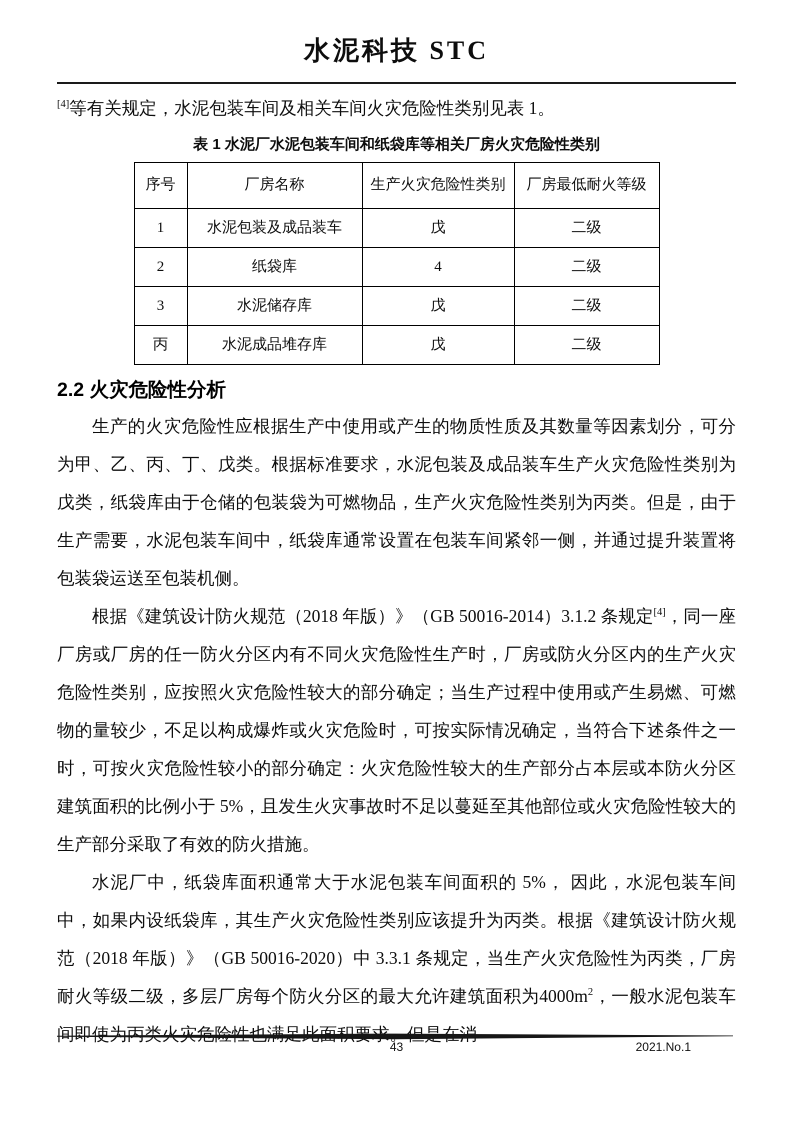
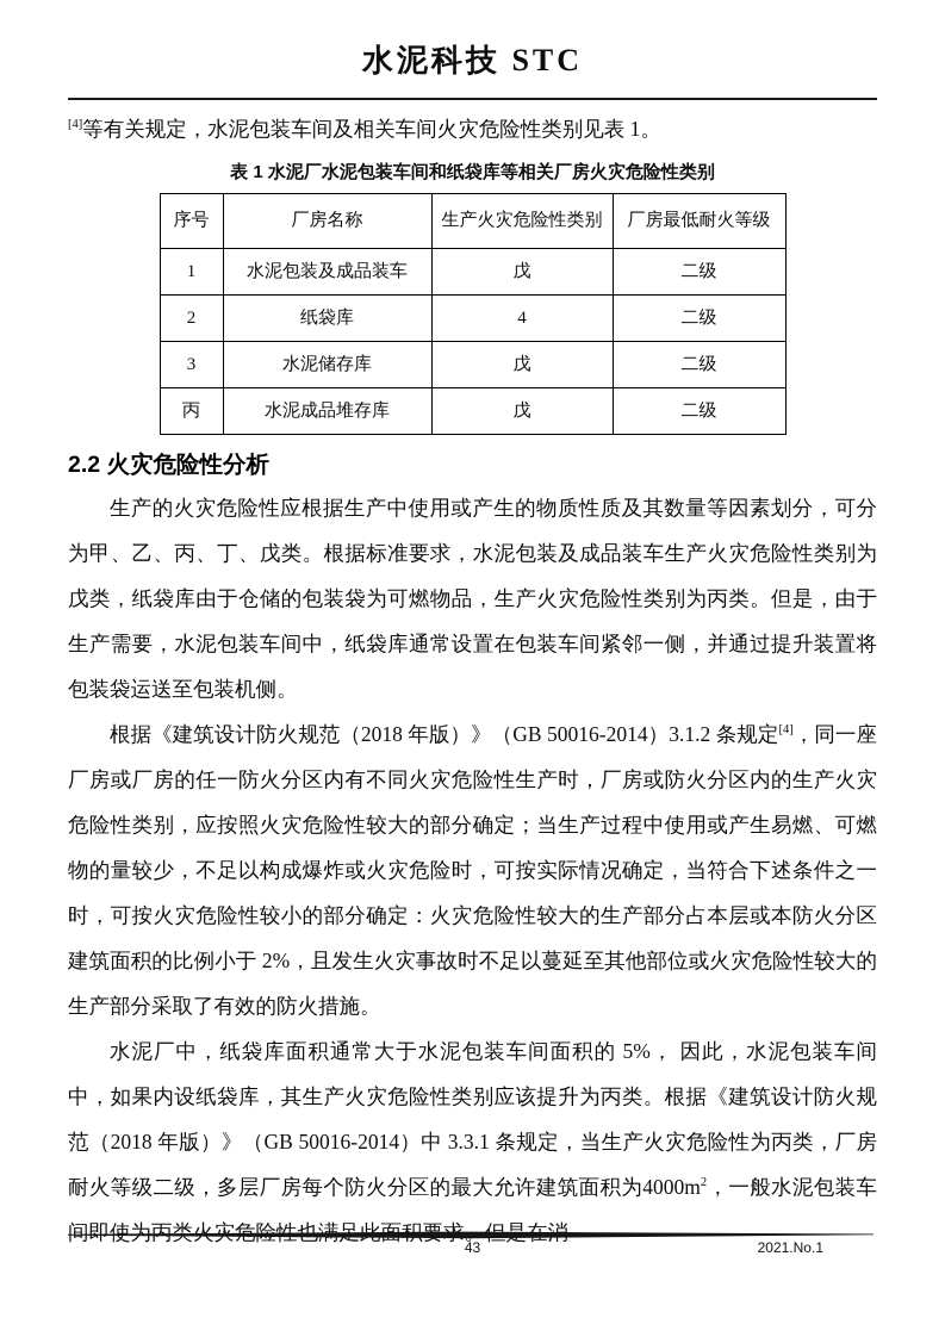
  水泥科技 STC
  [4]等有关规定，水泥包装车间及相关车间火灾危险性类别见表 1。
  表 1 水泥厂水泥包装车间和纸袋库等相关厂房火灾危险性类别
  序号	厂房名称	生产火灾危险性类别	厂房最低耐火等级
  1	水泥包装及成品装车	戊	二级
  2	纸袋库	4	二级
  3	水泥储存库	戊	二级
  丙	水泥成品堆存库	戊	二级
  2.2 火灾危险性分析
  生产的火灾危险性应根据生产中使用或产生的物质性质及其数量等因素划分，可分为甲、乙、丙、丁、戊类。根据标准要求，水泥包装及成品装车生产火灾危险性类别为戊类，纸袋库由于仓储的包装袋为可燃物品，生产火灾危险性类别为丙类。但是，由于生产需要，水泥包装车间中，纸袋库通常设置在包装车间紧邻一侧，并通过提升装置将包装袋运送至包装机侧。
- 根据《建筑设计防火规范（2018 年版）》（GB 50016-2014）3.1.2 条规定[4]，同一座厂房或厂房的任一防火分区内有不同火灾危险性生产时，厂房或防火分区内的生产火灾危险性类别，应按照火灾危险性较大的部分确定；当生产过程中使用或产生易燃、可燃物的量较少，不足以构成爆炸或火灾危险时，可按实际情况确定，当符合下述条件之一时，可按火灾危险性较小的部分确定：火灾危险性较大的生产部分占本层或本防火分区建筑面积的比例小于 5%，且发生火灾事故时不足以蔓延至其他部位或火灾危险性较大的生产部分采取了有效的防火措施。
+ 根据《建筑设计防火规范（2018 年版）》（GB 50016-2014）3.1.2 条规定[4]，同一座厂房或厂房的任一防火分区内有不同火灾危险性生产时，厂房或防火分区内的生产火灾危险性类别，应按照火灾危险性较大的部分确定；当生产过程中使用或产生易燃、可燃物的量较少，不足以构成爆炸或火灾危险时，可按实际情况确定，当符合下述条件之一时，可按火灾危险性较小的部分确定：火灾危险性较大的生产部分占本层或本防火分区建筑面积的比例小于 2%，且发生火灾事故时不足以蔓延至其他部位或火灾危险性较大的生产部分采取了有效的防火措施。
- 水泥厂中，纸袋库面积通常大于水泥包装车间面积的 5%， 因此，水泥包装车间中，如果内设纸袋库，其生产火灾危险性类别应该提升为丙类。根据《建筑设计防火规范（2018 年版）》（GB 50016-2020）中 3.3.1 条规定，当生产火灾危险性为丙类，厂房耐火等级二级，多层厂房每个防火分区的最大允许建筑面积为4000m2，一般水泥包装车间即使为丙类火灾危险性也满足此面消
+ 水泥厂中，纸袋库面积通常大于水泥包装车间面积的 5%， 因此，水泥包装车间中，如果内设纸袋库，其生产火灾危险性类别应该提升为丙类。根据《建筑设计防火规范（2018 年版）》（GB 50016-2014）中 3.3.1 条规定，当生产火灾危险性为丙类，厂房耐火等级二级，多层厂房每个防火分区的最大允许建筑面积为4000m2，一般水泥包装车间即使为丙类火灾危险性也满足此面消
  43
  2021.No.1
